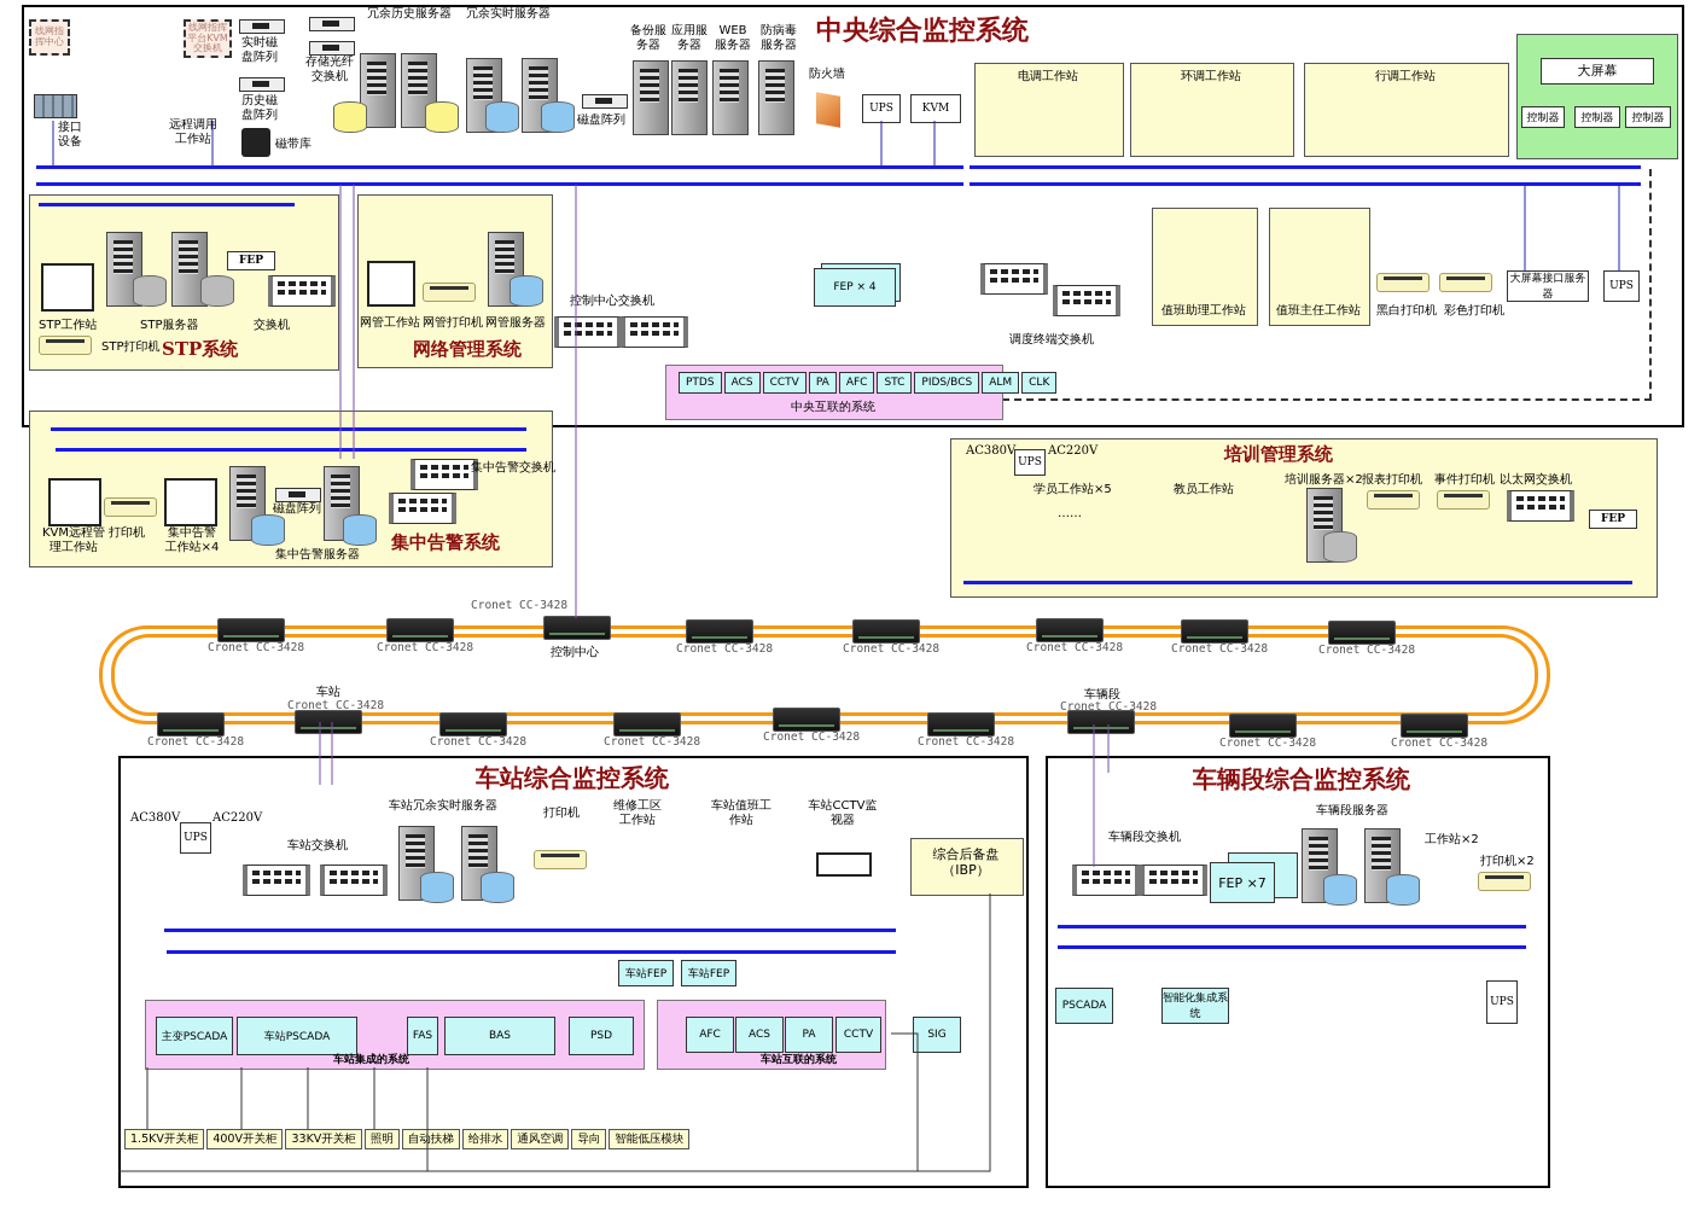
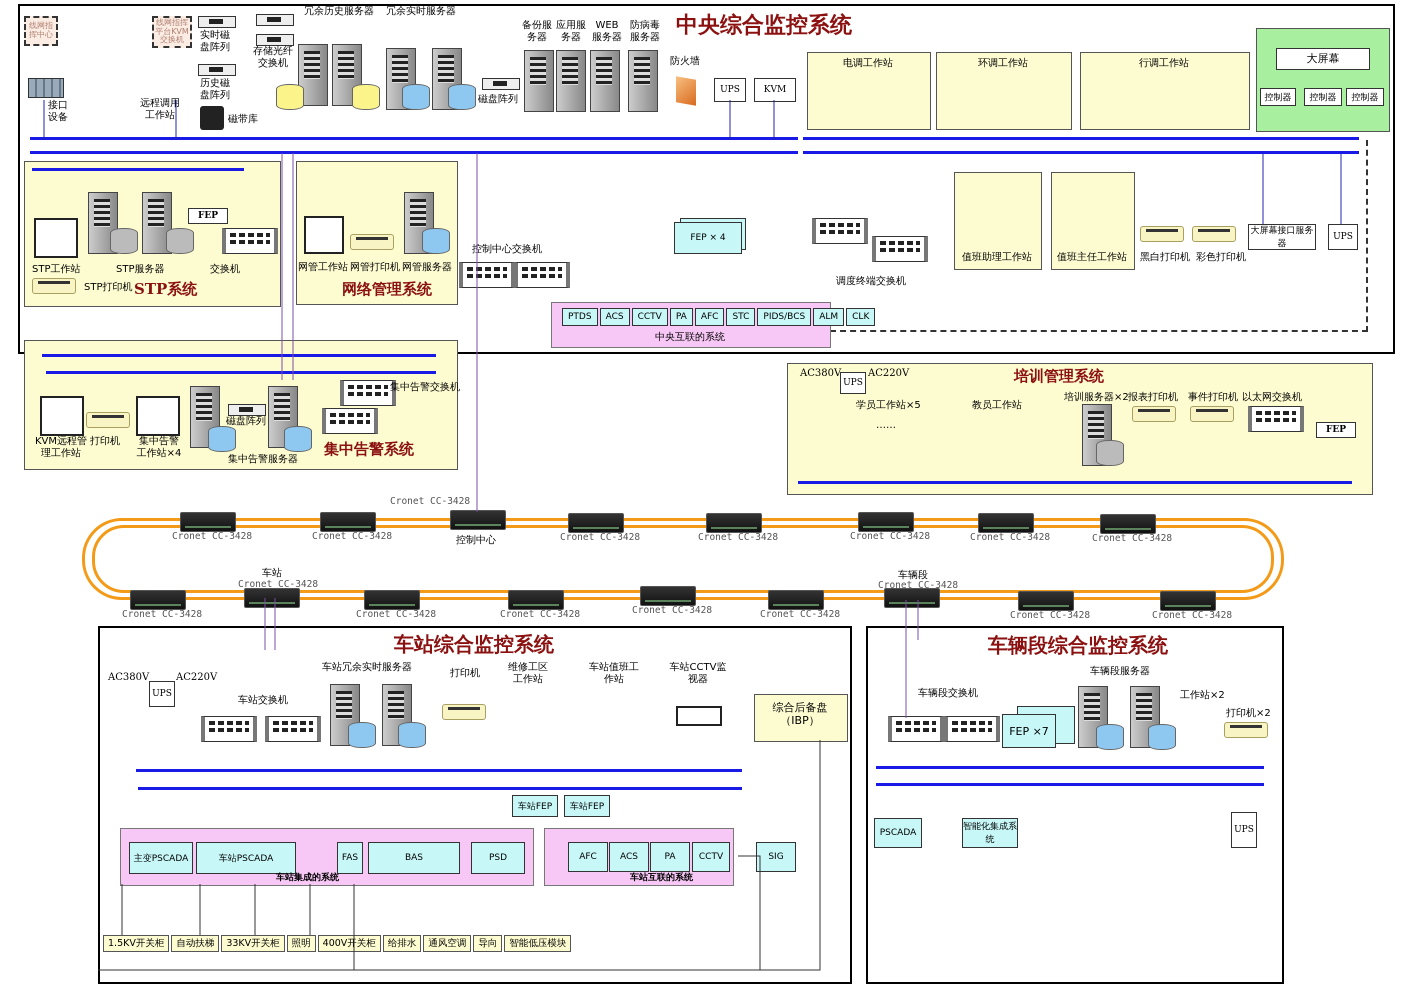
  中央综合监控系统
  线网指挥中心
  线网指挥平台KVM交换机
  接口设备
  远程调用工作站
  实时磁盘阵列
  历史磁盘阵列
  存储光纤交换机
  磁带库
  冗余历史服务器
  冗余实时服务器
  磁盘阵列
  备份服务器
  应用服务器
  WEB服务器
  防病毒服务器
  防火墙
  UPS
  KVM
  电调工作站
  环调工作站
  行调工作站
  大屏幕
  控制器
  控制器
  控制器
  值班助理工作站
  值班主任工作站
  黑白打印机
  彩色打印机
  大屏幕接口服务器
  UPS
  调度终端交换机
  FEP
  STP工作站
  STP服务器
  交换机
  STP打印机
  STP系统
  网管工作站
  网管打印机
  网管服务器
  网络管理系统
  制中心交换机
  FEP × 4
  PTDS
  ACS
  CCTV
  PA
  AFC
  STC
  PIDS/BCS
  ALM
  CLK
  中央互联的系统
  KVM远程管理工作站
  打印机
  集中告警工作站×4
  磁盘阵列
  集中告警服务器
  集中告警交换机
  集中告警系统
  AC380V
  UPS
  AC220V
  培训管理系统
  学员工作站×5
  ……
  教员工作站
  培训服务器×2
  报表打印机
  事件打印机
  以太网交换机
  FEP
  Cronet CC-3428
  Cronet CC-3428
  Cronet CC-3428
  Cronet CC-3428
  Cronet CC-3428
  Cronet CC-3428
  Cronet CC-3428
  Cronet CC-3428
  Cronet CC-3428
  Cronet CC-3428
  Cronet CC-3428
  Cronet CC-3428
  Cronet CC-3428
  Cronet CC-3428
  控制中心
  Cronet CC-3428
  车站
  Cronet CC-3428
  车辆段
  Cronet CC-3428
  车站综合监控系统
  AC380V
  UPS
  AC220V
  车站交换机
  车站冗余实时服务器
  打印机
  维修工区工作站
  车站值班工作站
  车站CCTV监视器
  综合后备盘（IBP）
  车站FEP
  车站FEP
  主变PSCADA
  车站PSCADA
  FAS
  BAS
  PSD
  车站集成的系统
  AFC
  ACS
  PA
  CCTV
  车站互联的系统
  SIG
  1.5KV开关柜
- 400V开关柜
+ 自动扶梯
  33KV开关柜
  照明
- 自动扶梯
+ 400V开关柜
  给排水
  通风空调
  导向
  智能低压模块
  车辆段综合监控系统
  车辆段交换机
  FEP ×7
  车辆段服务器
  工作站×2
  打印机×2
  PSCADA
  智能化集成系统
  UPS
